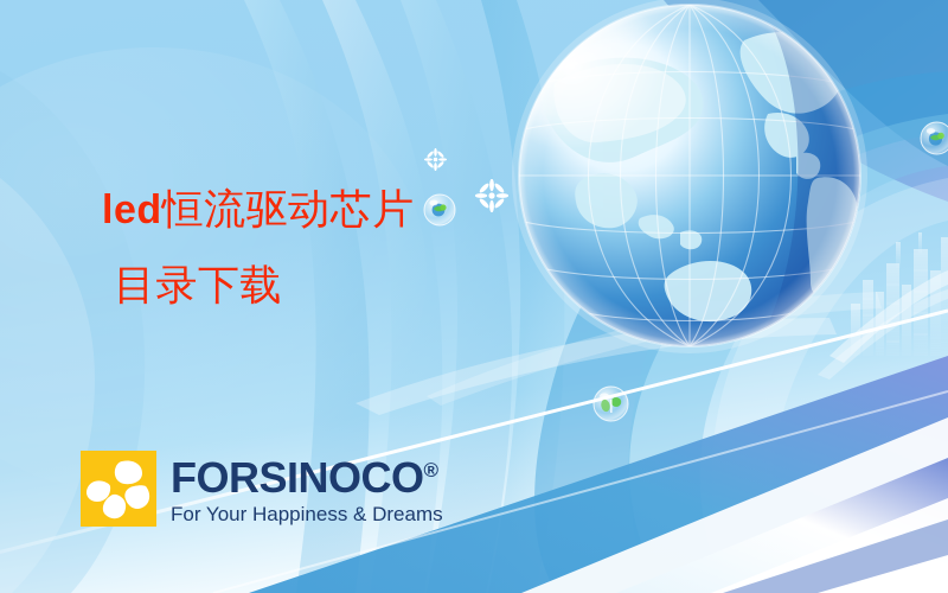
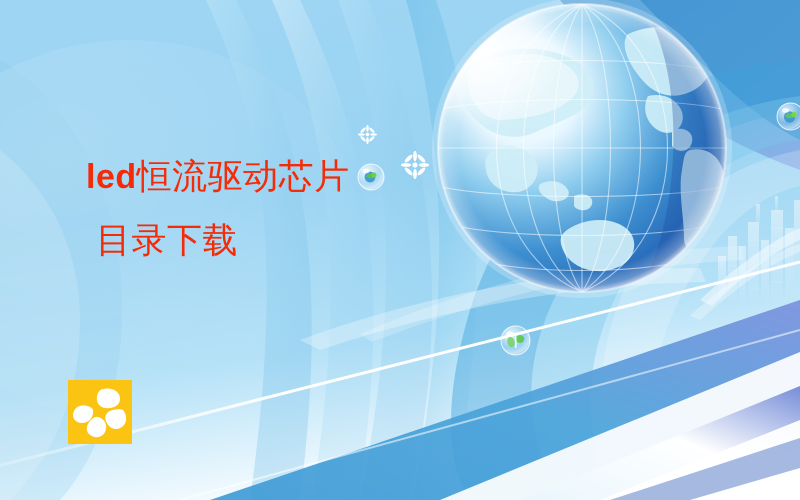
  led恒流驱动芯片
  目录下载
- FORSINOCO®
- For Your Happiness & Dreams
